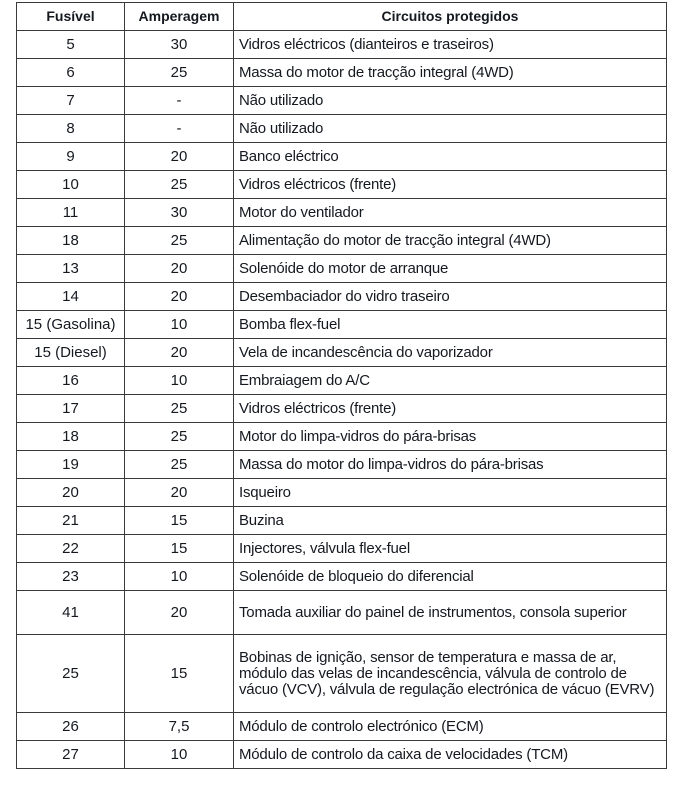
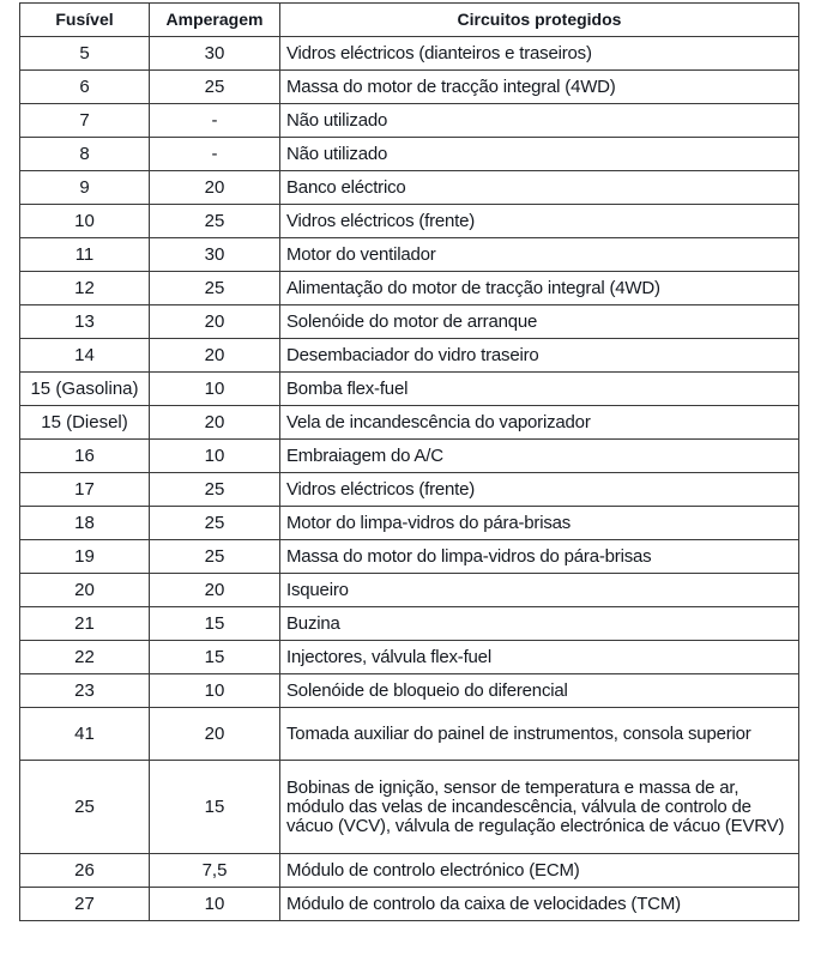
  Fusível	Amperagem	Circuitos protegidos
  5	30	Vidros eléctricos (dianteiros e traseiros)
  6	25	Massa do motor de tracção integral (4WD)
  7	-	Não utilizado
  8	-	Não utilizado
  9	20	Banco eléctrico
  10	25	Vidros eléctricos (frente)
  11	30	Motor do ventilador
- 18	25	Alimentação do motor de tracção integral (4WD)
+ 12	25	Alimentação do motor de tracção integral (4WD)
  13	20	Solenóide do motor de arranque
  14	20	Desembaciador do vidro traseiro
  15 (Gasolina)	10	Bomba flex-fuel
  15 (Diesel)	20	Vela de incandescência do vaporizador
  16	10	Embraiagem do A/C
  17	25	Vidros eléctricos (frente)
  18	25	Motor do limpa-vidros do pára-brisas
  19	25	Massa do motor do limpa-vidros do pára-brisas
  20	20	Isqueiro
  21	15	Buzina
  22	15	Injectores, válvula flex-fuel
  23	10	Solenóide de bloqueio do diferencial
  41	20	Tomada auxiliar do painel de instrumentos, consola superior
  25	15	Bobinas de ignição, sensor de temperatura e massa de ar, módulo das velas de incandescência, válvula de controlo de vácuo (VCV), válvula de regulação electrónica de vácuo (EVRV)
  26	7,5	Módulo de controlo electrónico (ECM)
  27	10	Módulo de controlo da caixa de velocidades (TCM)
